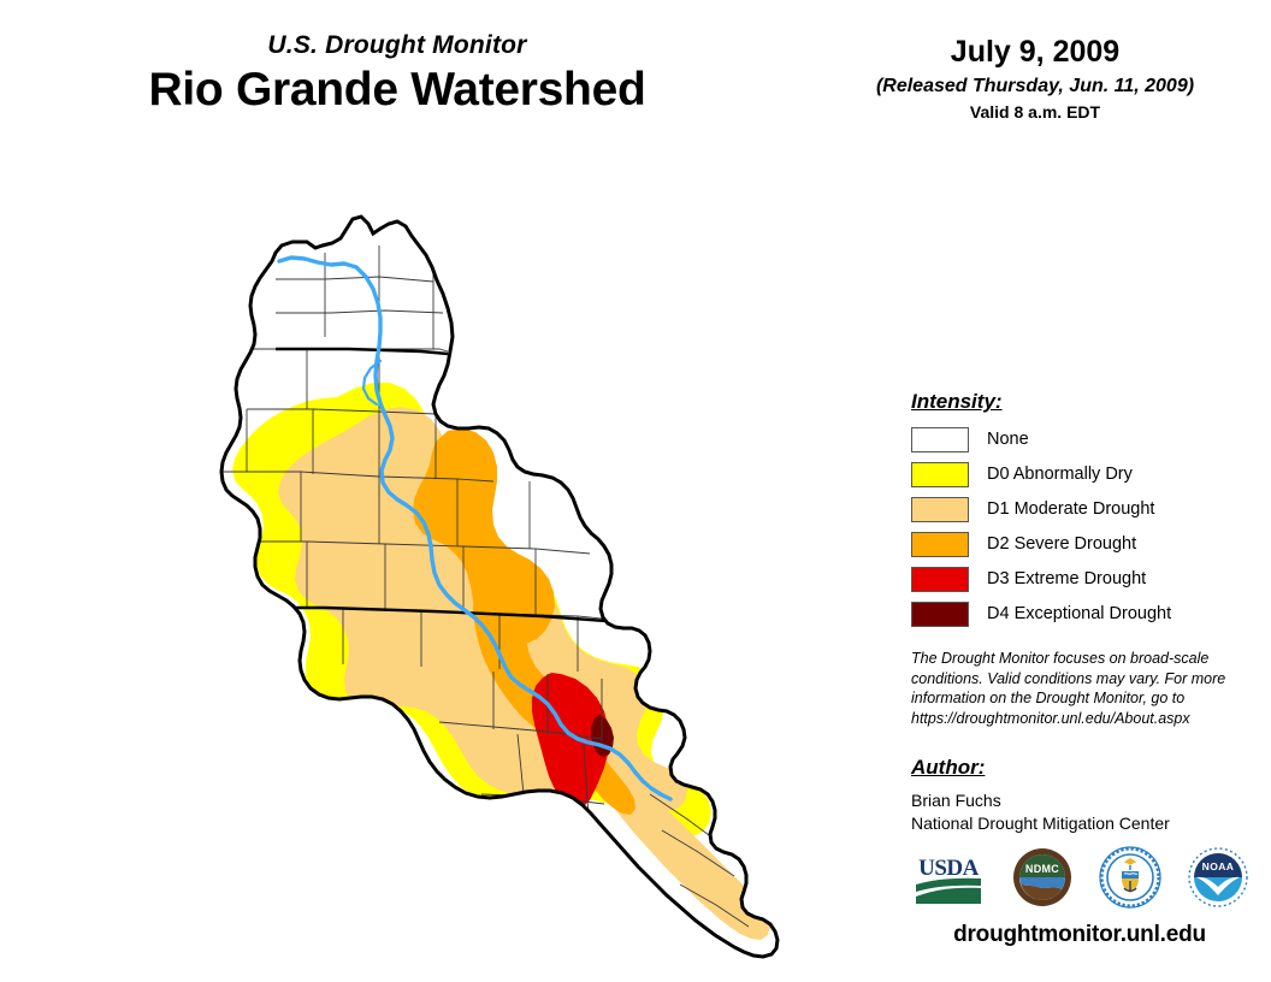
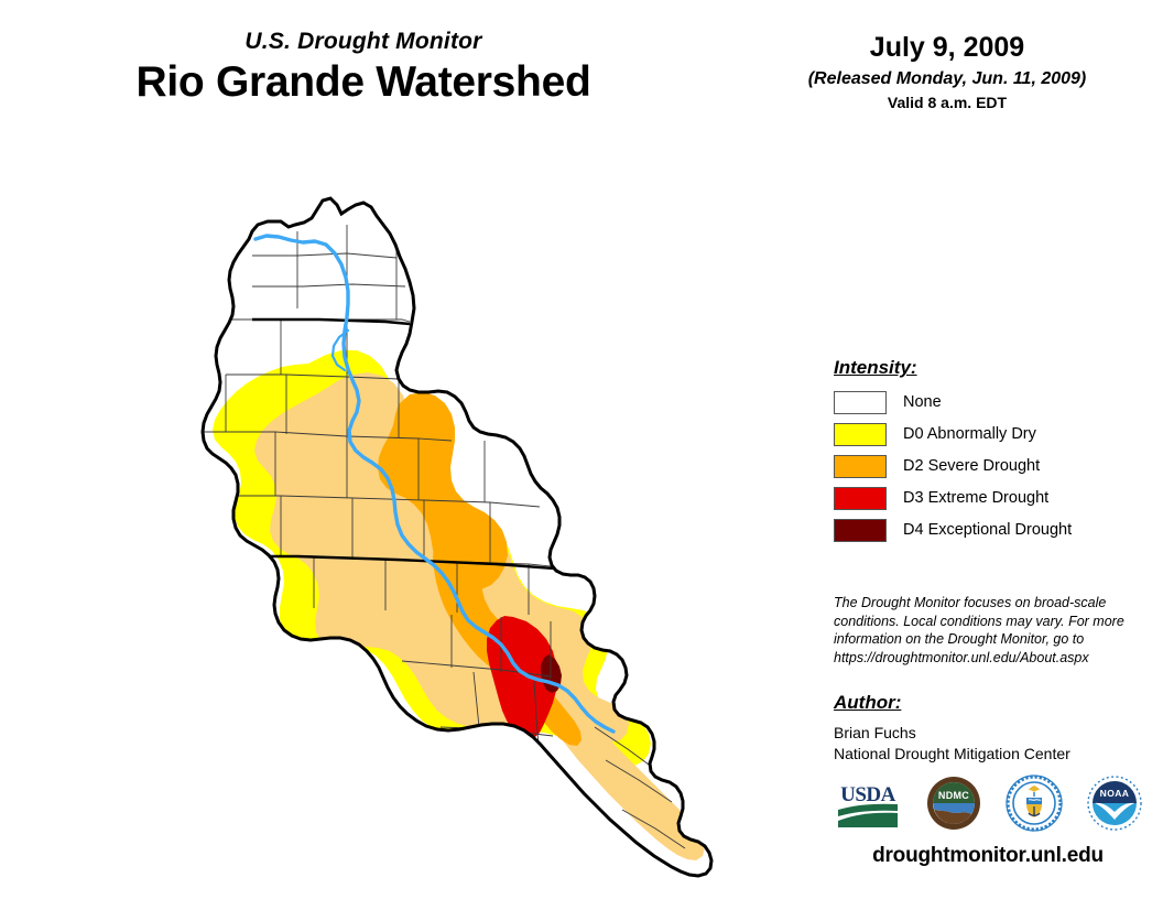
  U.S. Drought Monitor
  Rio Grande Watershed
  July 9, 2009
- (Released Thursday, Jun. 11, 2009)
+ (Released Monday, Jun. 11, 2009)
  Valid 8 a.m. EDT
  Intensity:
  None
  D0 Abnormally Dry
- D1 Moderate Drought
  D2 Severe Drought
  D3 Extreme Drought
  D4 Exceptional Drought
- The Drought Monitor focuses on broad-scale conditions. Valid conditions may vary. For more information on the Drought Monitor, go to https://droughtmonitor.unl.edu/About.aspx
+ The Drought Monitor focuses on broad-scale conditions. Local conditions may vary. For more information on the Drought Monitor, go to https://droughtmonitor.unl.edu/About.aspx
  Author:
  Brian Fuchs
  National Drought Mitigation Center
  USDA
  NDMC
  NOAA
  droughtmonitor.unl.edu
